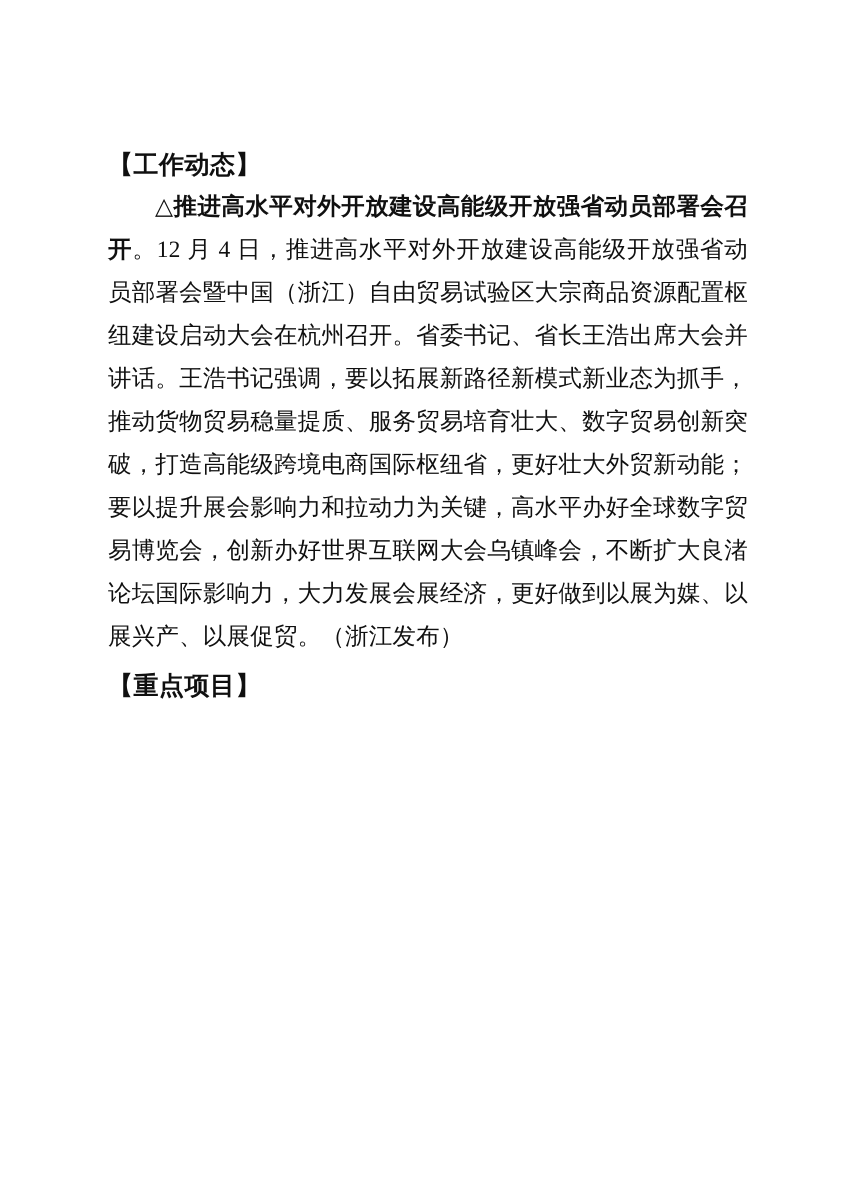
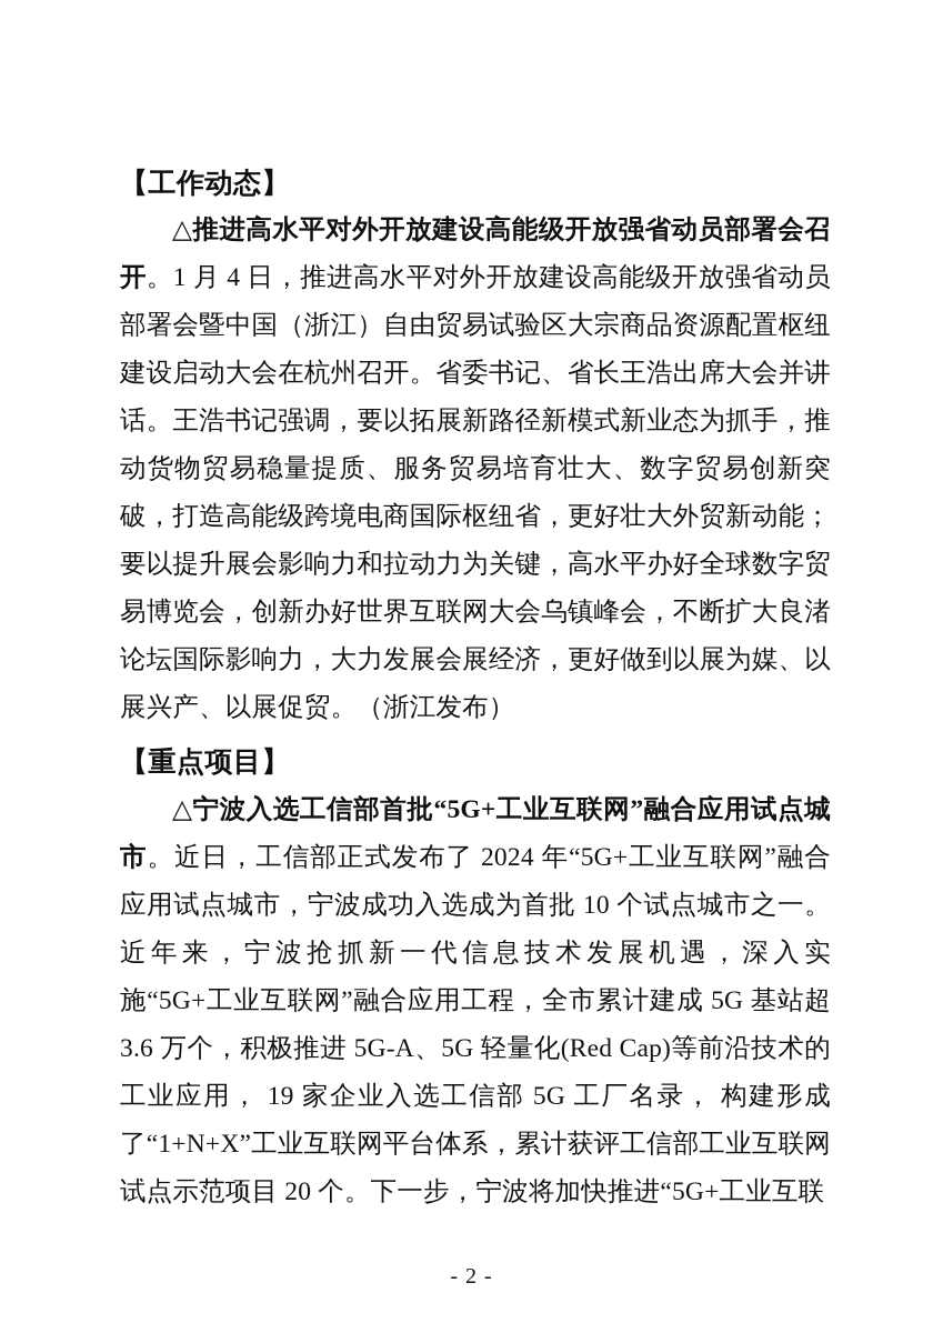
  【工作动态】
- △推进高水平对外开放建设高能级开放强省动员部署会召开。12 月 4 日，推进高水平对外开放建设高能级开放强省动员部署会暨中国（浙江）自由贸易试验区大宗商品资源配置枢纽建设启动大会在杭州召开。省委书记、省长王浩出席大会并讲话。王浩书记强调，要以拓展新路径新模式新业态为抓手，推动货物贸易稳量提质、服务贸易培育壮大、数字贸易创新突破，打造高能级跨境电商国际枢纽省，更好壮大外贸新动能；要以提升展会影响力和拉动力为关键，高水平办好全球数字贸易博览会，创新办好世界互联网大会乌镇峰会，不断扩大良渚论坛国际影响力，大力发展会展经济，更好做到以展为媒、以展兴产、以展促贸。（浙江发布）
+ △推进高水平对外开放建设高能级开放强省动员部署会召开。1 月 4 日，推进高水平对外开放建设高能级开放强省动员部署会暨中国（浙江）自由贸易试验区大宗商品资源配置枢纽建设启动大会在杭州召开。省委书记、省长王浩出席大会并讲话。王浩书记强调，要以拓展新路径新模式新业态为抓手，推动货物贸易稳量提质、服务贸易培育壮大、数字贸易创新突破，打造高能级跨境电商国际枢纽省，更好壮大外贸新动能；要以提升展会影响力和拉动力为关键，高水平办好全球数字贸易博览会，创新办好世界互联网大会乌镇峰会，不断扩大良渚论坛国际影响力，大力发展会展经济，更好做到以展为媒、以展兴产、以展促贸。（浙江发布）
  【重点项目】
+ △宁波入选工信部首批“5G+工业互联网”融合应用试点城市。近日，工信部正式发布了 2024 年“5G+工业互联网”融合应用试点城市，宁波成功入选成为首批 10 个试点城市之一。近年来，宁波抢抓新一代信息技术发展机遇，深入实施“5G+工业互联网”融合应用工程，全市累计建成 5G 基站超 3.6 万个，积极推进 5G-A、5G 轻量化(Red Cap)等前沿技术的工业应用， 19 家企业入选工信部 5G 工厂名录， 构建形成了“1+N+X”工业互联网平台体系，累计获评工信部工业互联网试点示范项目 20 个。下一步，宁波将加快推进“5G+工业互联
+ - 2 -
